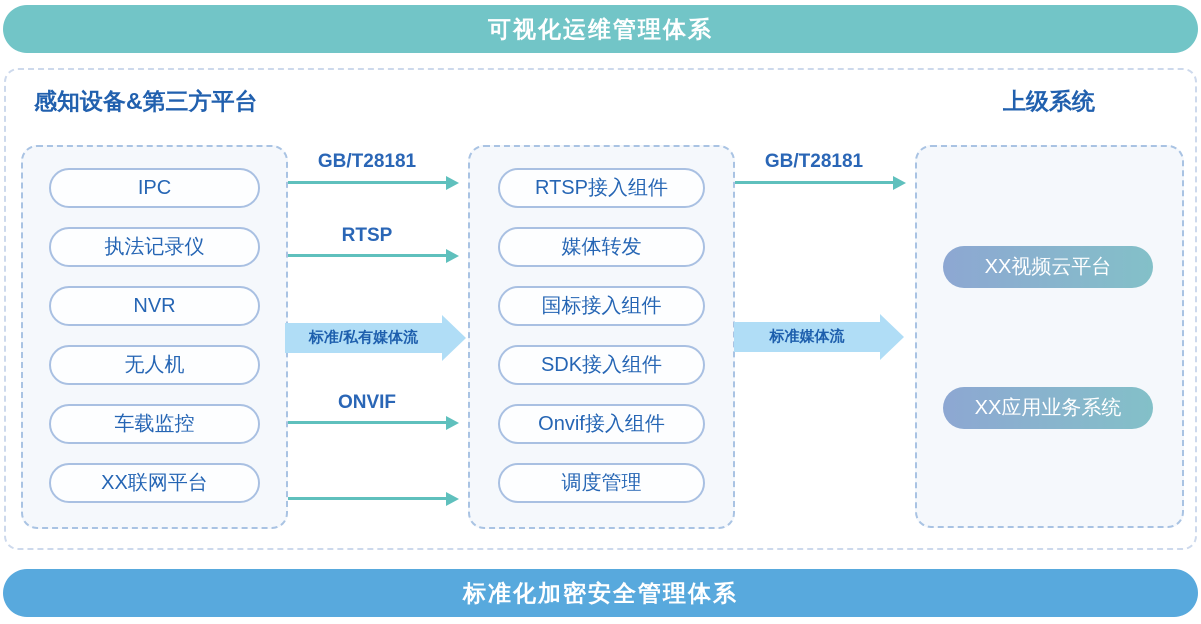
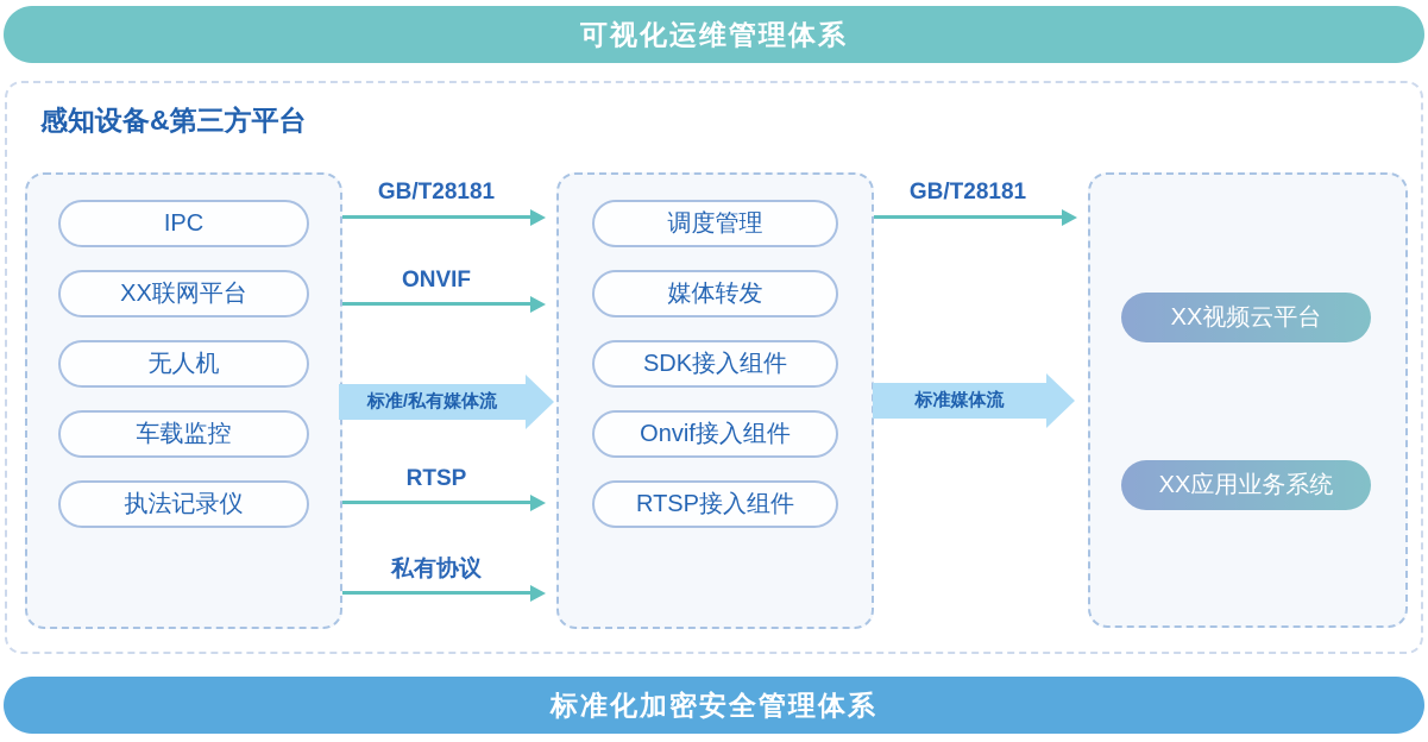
  可视化运维管理体系
  感知设备&第三方平台
- 上级系统
  IPC
- 执法记录仪
+ XX联网平台
- NVR
  无人机
  车载监控
- XX联网平台
+ 执法记录仪
- RTSP接入组件
+ 调度管理
  媒体转发
- 国标接入组件
  SDK接入组件
  Onvif接入组件
- 调度管理
+ RTSP接入组件
  XX视频云平台
  XX应用业务系统
  GB/T28181
- RTSP
+ ONVIF
  标准/私有媒体流
- ONVIF
+ RTSP
+ 私有协议
  GB/T28181
  标准媒体流
  标准化加密安全管理体系
